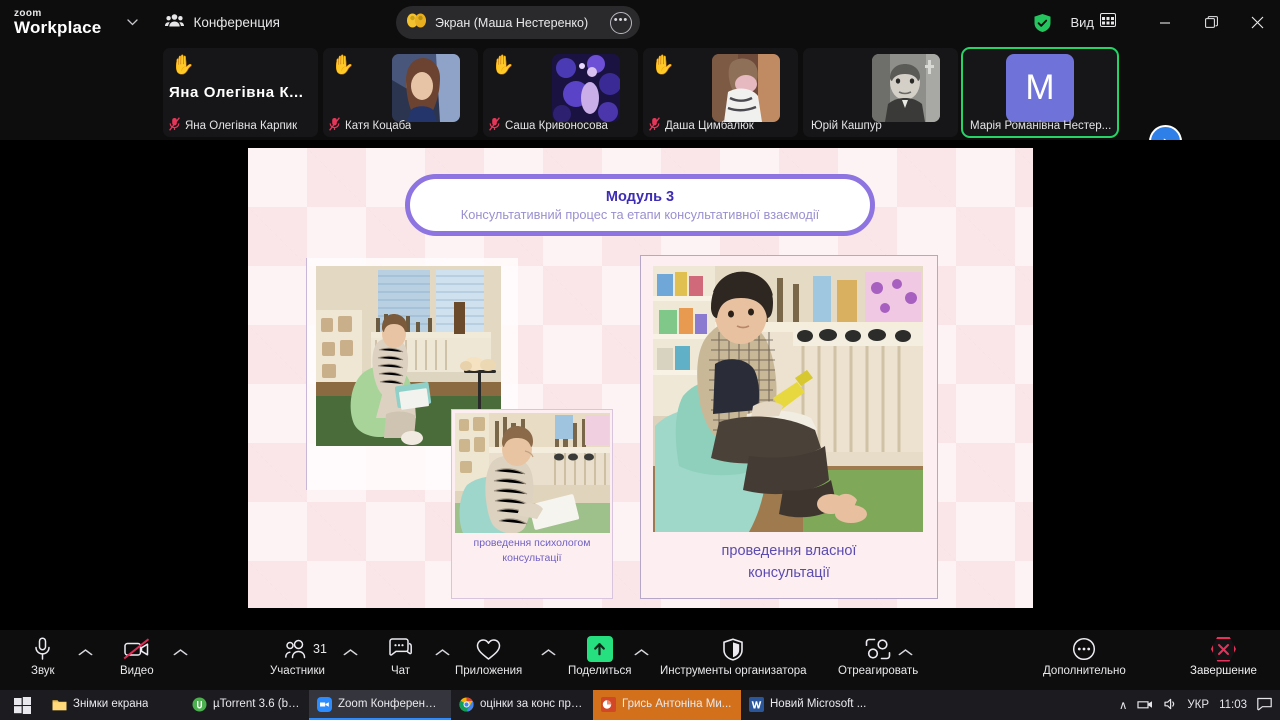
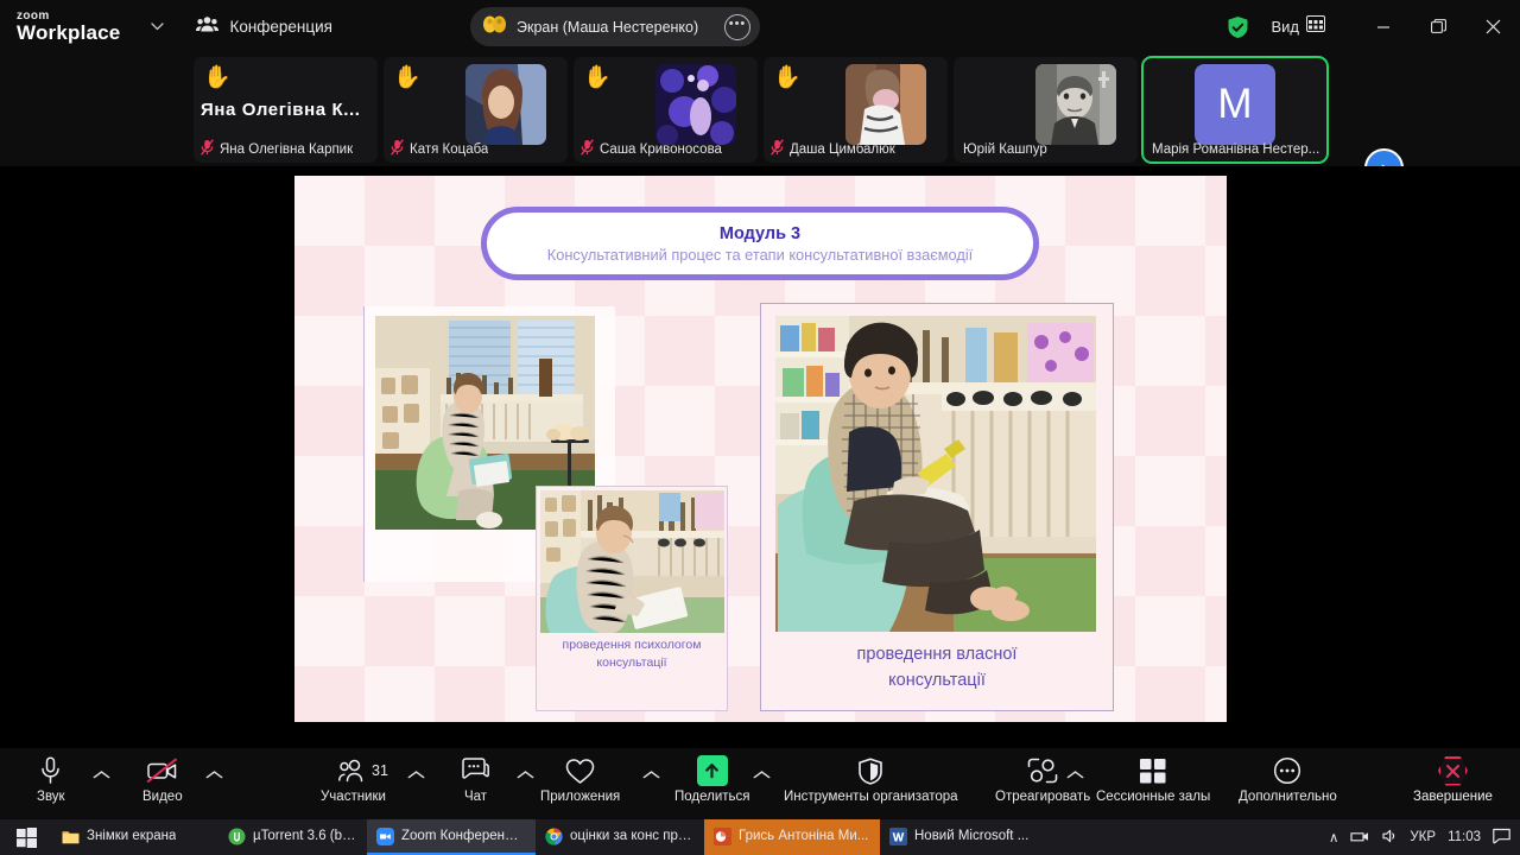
  zoom
  Workplace
  Конференция
  Экран (Маша Нестеренко)
  •••
  Вид
  ✋
  Яна Олегівна К...
  Яна Олегівна Карпик
  ✋
  Катя Коцаба
  ✋
  Саша Кривоносова
  ✋
  Даша Цимбалюк
  Юрій Кашпур
  M
  Марія Романівна Нестер...
  Модуль 3
  Консультативний процес та етапи консультативної взаємодії
  проведення психологом
  консультації
  проведення власної
  консультації
  Звук
  Видео
  Участники
  31
  Чат
  Приложения
  Поделиться
  Инструменты организатора
  Отреагировать
+ Сессионные залы
  Дополнительно
  Завершение
  Знімки екрана
  µTorrent 3.6 (buil
  Zoom Конференция
  оцінки за конс пра..
  Грись Антоніна Ми...
  Новий Microsoft ...
  ∧
  УКР
  11:03
